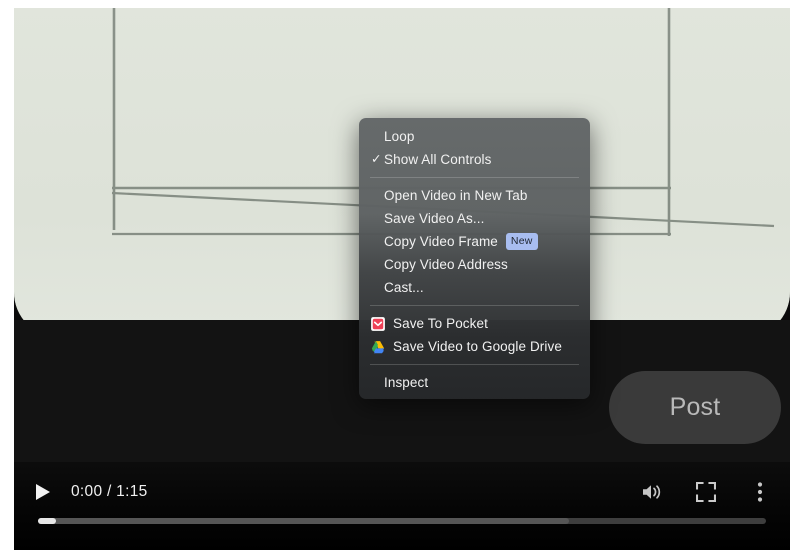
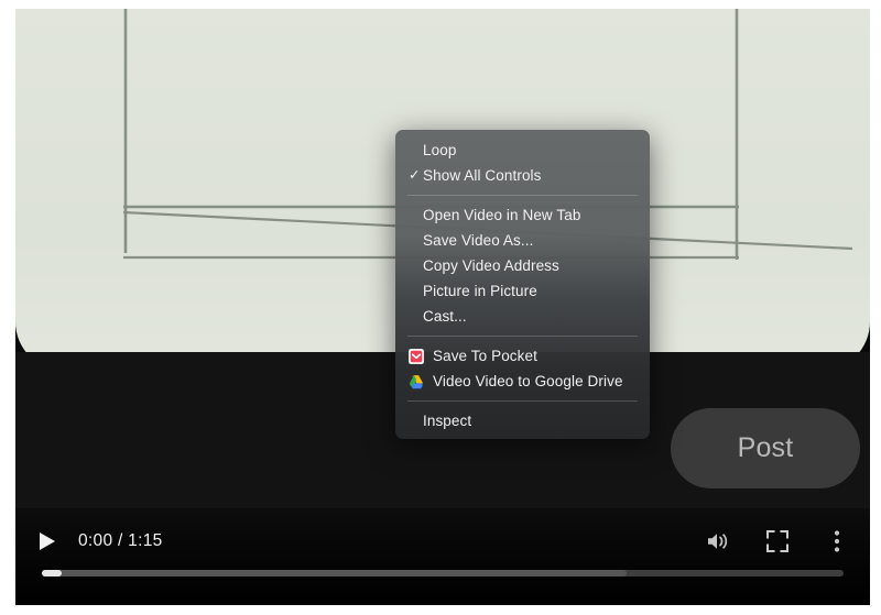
  Post
  0:00 / 1:15
  Loop
  ✓
  Show All Controls
  Open Video in New Tab
  Save Video As...
- Copy Video Frame
- New
  Copy Video Address
+ Picture in Picture
  Cast...
  Save To Pocket
- Save Video to Google Drive
+ Video Video to Google Drive
  Inspect
